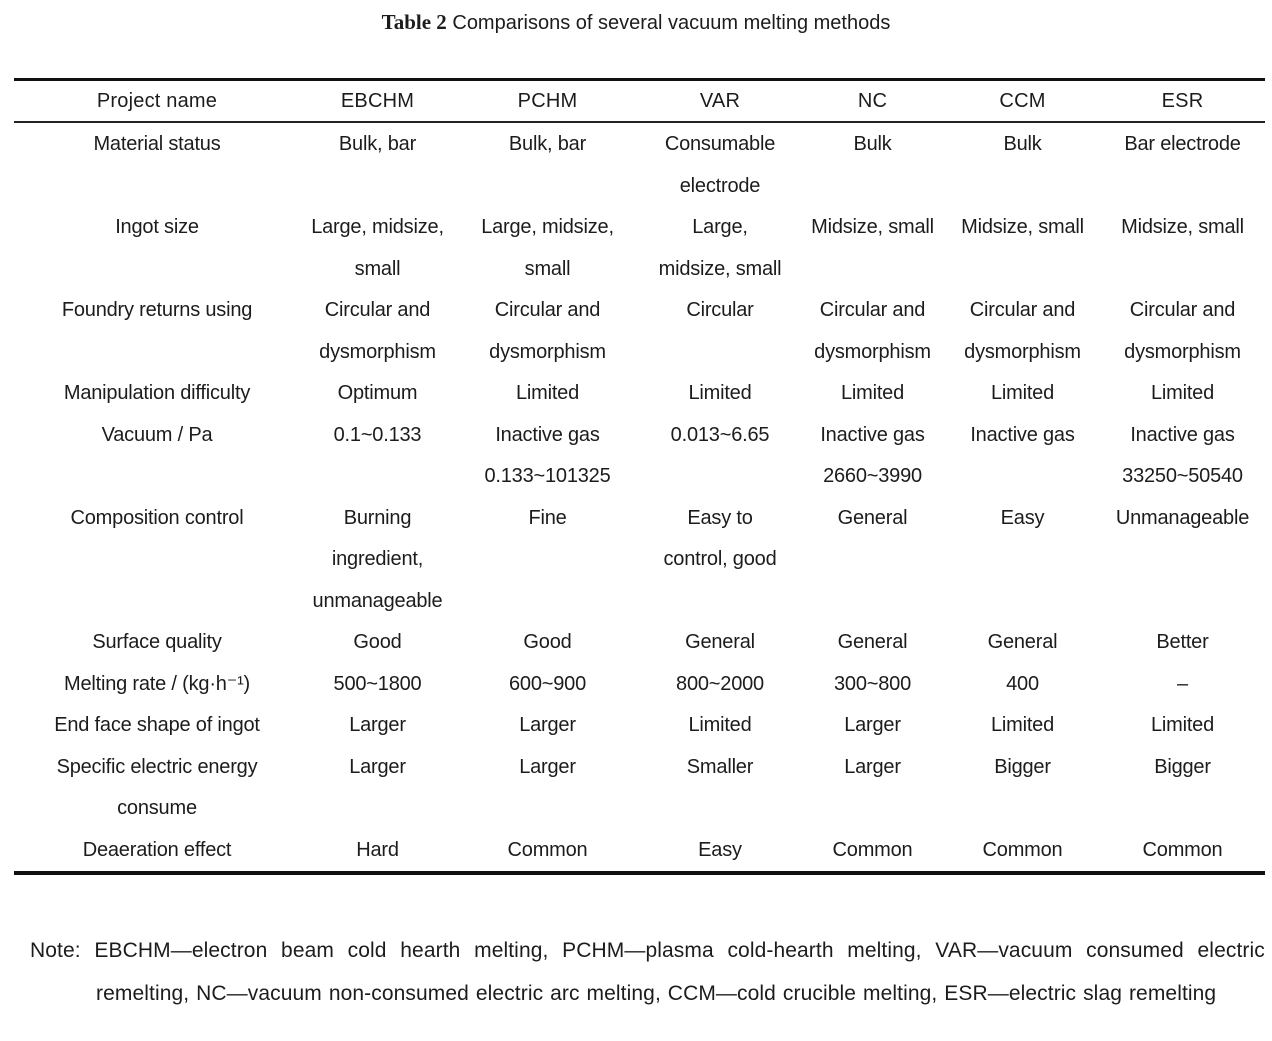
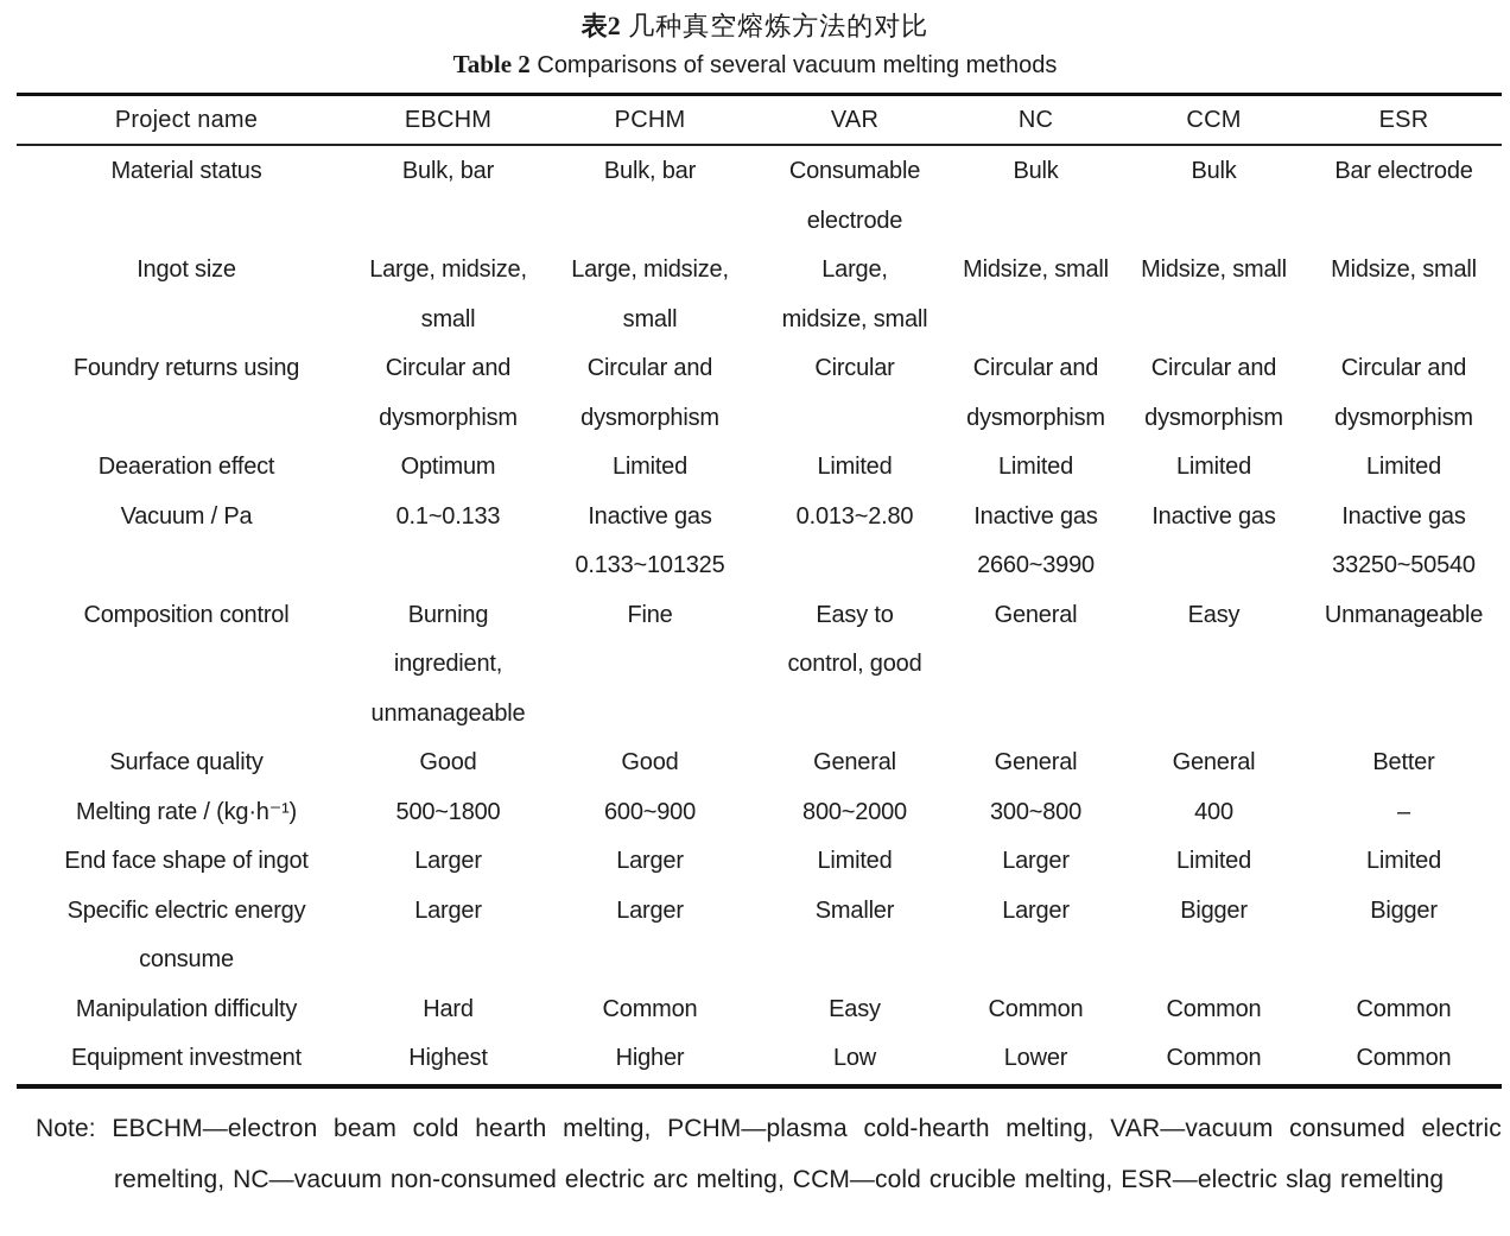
+ 表2 几种真空熔炼方法的对比
  Table 2 Comparisons of several vacuum melting methods
  Project name	EBCHM	PCHM	VAR	NC	CCM	ESR
  Material status	Bulk, bar	Bulk, bar	Consumable electrode	Bulk	Bulk	Bar electrode
  Ingot size	Large, midsize, small	Large, midsize, small	Large, midsize, small	Midsize, small	Midsize, small	Midsize, small
  Foundry returns using	Circular and dysmorphism	Circular and dysmorphism	Circular	Circular and dysmorphism	Circular and dysmorphism	Circular and dysmorphism
- Manipulation difficulty	Optimum	Limited	Limited	Limited	Limited	Limited
+ Deaeration effect	Optimum	Limited	Limited	Limited	Limited	Limited
- Vacuum / Pa	0.1~0.133	Inactive gas 0.133~101325	0.013~6.65	Inactive gas 2660~3990	Inactive gas	Inactive gas 33250~50540
+ Vacuum / Pa	0.1~0.133	Inactive gas 0.133~101325	0.013~2.80	Inactive gas 2660~3990	Inactive gas	Inactive gas 33250~50540
  Composition control	Burning ingredient, unmanageable	Fine	Easy to control, good	General	Easy	Unmanageable
  Surface quality	Good	Good	General	General	General	Better
  Melting rate / (kg·h⁻¹)	500~1800	600~900	800~2000	300~800	400	–
  End face shape of ingot	Larger	Larger	Limited	Larger	Limited	Limited
  Specific electric energy consume	Larger	Larger	Smaller	Larger	Bigger	Bigger
- Deaeration effect	Hard	Common	Easy	Common	Common	Common
+ Manipulation difficulty	Hard	Common	Easy	Common	Common	Common
+ Equipment investment	Highest	Higher	Low	Lower	Common	Common
  Note: EBCHM—electron beam cold hearth melting, PCHM—plasma cold-hearth melting, VAR—vacuum consumed electric remelting, NC—vacuum non-consumed electric arc melting, CCM—cold crucible melting, ESR—electric slag remelting
